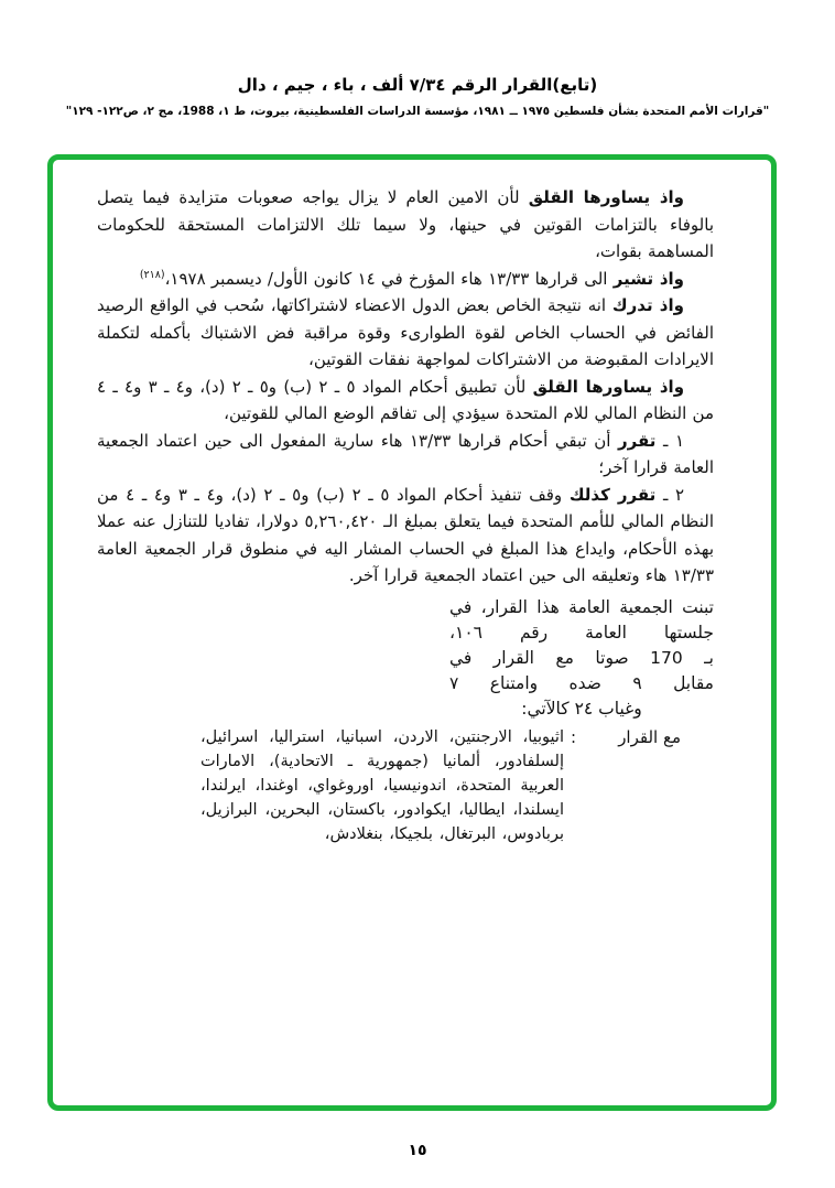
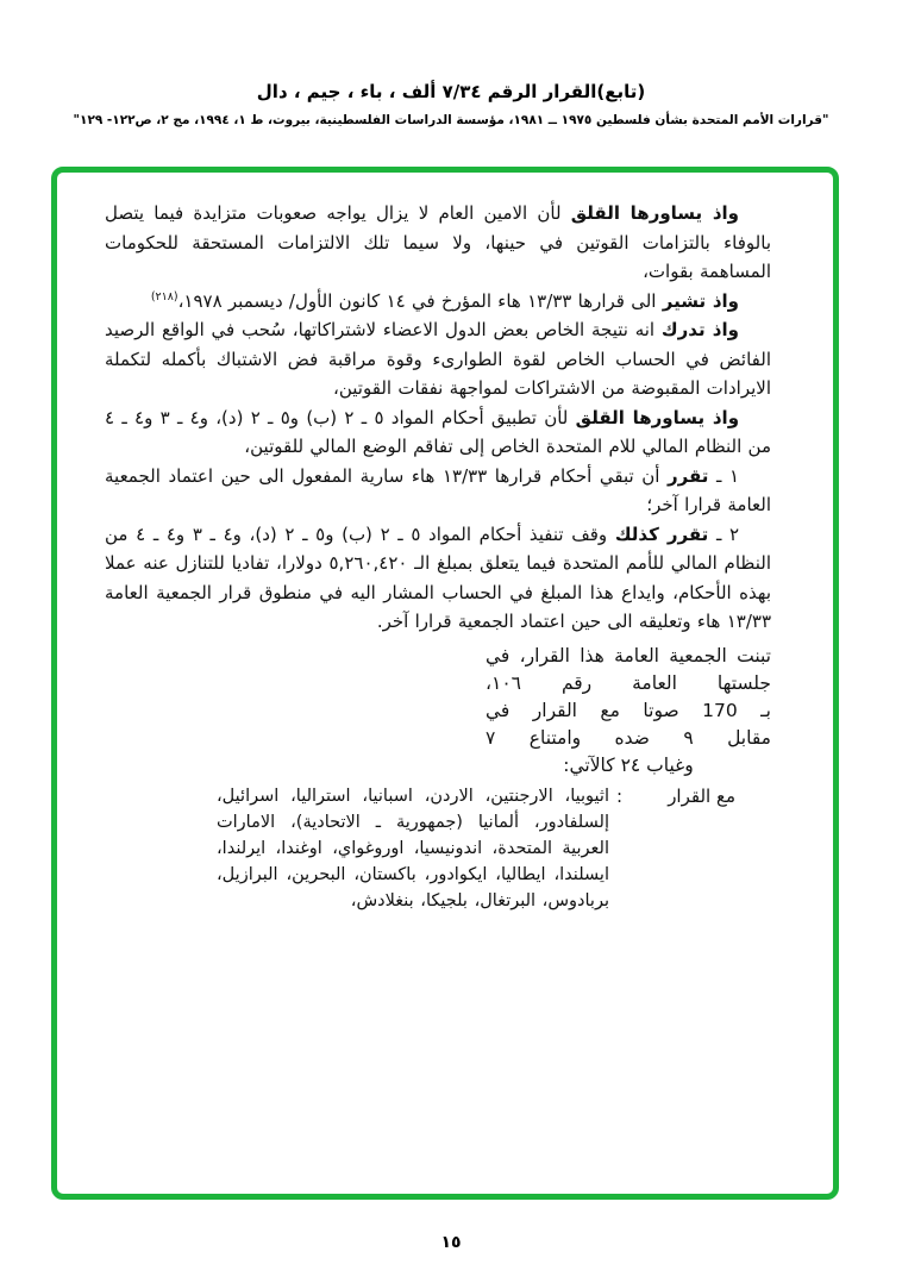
  (تابع)القرار الرقم ٧/٣٤ ألف ، باء ، جيم ، دال
- "قرارات الأمم المتحدة بشأن فلسطين ١٩٧٥ ــ ١٩٨١، مؤسسة الدراسات الفلسطينية، بيروت، ط ١، 1988، مج ٢، ص١٢٢- ١٢٩"
+ "قرارات الأمم المتحدة بشأن فلسطين ١٩٧٥ ــ ١٩٨١، مؤسسة الدراسات الفلسطينية، بيروت، ط ١، ١٩٩٤، مج ٢، ص١٢٢- ١٢٩"
  واذ يساورها القلق لأن الامين العام لا يزال يواجه صعوبات متزايدة فيما يتصل بالوفاء بالتزامات القوتين في حينها، ولا سيما تلك الالتزامات المستحقة للحكومات المساهمة بقوات،
  واذ تشير الى قرارها ١٣/٣٣ هاء المؤرخ في ١٤ كانون الأول/ ديسمبر ١٩٧٨،(٢١٨)
  واذ تدرك انه نتيجة الخاص بعض الدول الاعضاء لاشتراكاتها، سُحب في الواقع الرصيد الفائض في الحساب الخاص لقوة الطوارىء وقوة مراقبة فض الاشتباك بأكمله لتكملة الايرادات المقبوضة من الاشتراكات لمواجهة نفقات القوتين،
- واذ يساورها القلق لأن تطبيق أحكام المواد ٥ ـ ٢ (ب) و٥ ـ ٢ (د)، و٤ ـ ٣ و٤ ـ ٤ من النظام المالي للام المتحدة سيؤدي إلى تفاقم الوضع المالي للقوتين،
+ واذ يساورها القلق لأن تطبيق أحكام المواد ٥ ـ ٢ (ب) و٥ ـ ٢ (د)، و٤ ـ ٣ و٤ ـ ٤ من النظام المالي للام المتحدة الخاص إلى تفاقم الوضع المالي للقوتين،
  ١ ـ تقرر أن تبقي أحكام قرارها ١٣/٣٣ هاء سارية المفعول الى حين اعتماد الجمعية العامة قرارا آخر؛
  ٢ ـ تقرر كذلك وقف تنفيذ أحكام المواد ٥ ـ ٢ (ب) و٥ ـ ٢ (د)، و٤ ـ ٣ و٤ ـ ٤ من النظام المالي للأمم المتحدة فيما يتعلق بمبلغ الـ ٥,٢٦٠,٤٢٠ دولارا، تفاديا للتنازل عنه عملا بهذه الأحكام، وايداع هذا المبلغ في الحساب المشار اليه في منطوق قرار الجمعية العامة ١٣/٣٣ هاء وتعليقه الى حين اعتماد الجمعية قرارا آخر.
  تبنت الجمعية العامة هذا القرار، في
  جلستها العامة رقم ١٠٦،
  بـ 170 صوتا مع القرار في
  مقابل ٩ ضده وامتناع ٧
  وغياب ٢٤ كالآتي:
  مع القرار
  :
  اثيوبيا، الارجنتين، الاردن، اسبانيا، استراليا، اسرائيل، إلسلفادور، ألمانيا (جمهورية ـ الاتحادية)، الامارات العربية المتحدة، اندونيسيا، اوروغواي، اوغندا، ايرلندا، ايسلندا، ايطاليا، ايكوادور، باكستان، البحرين، البرازيل، بربادوس، البرتغال، بلجيكا، بنغلادش،
  ١٥
